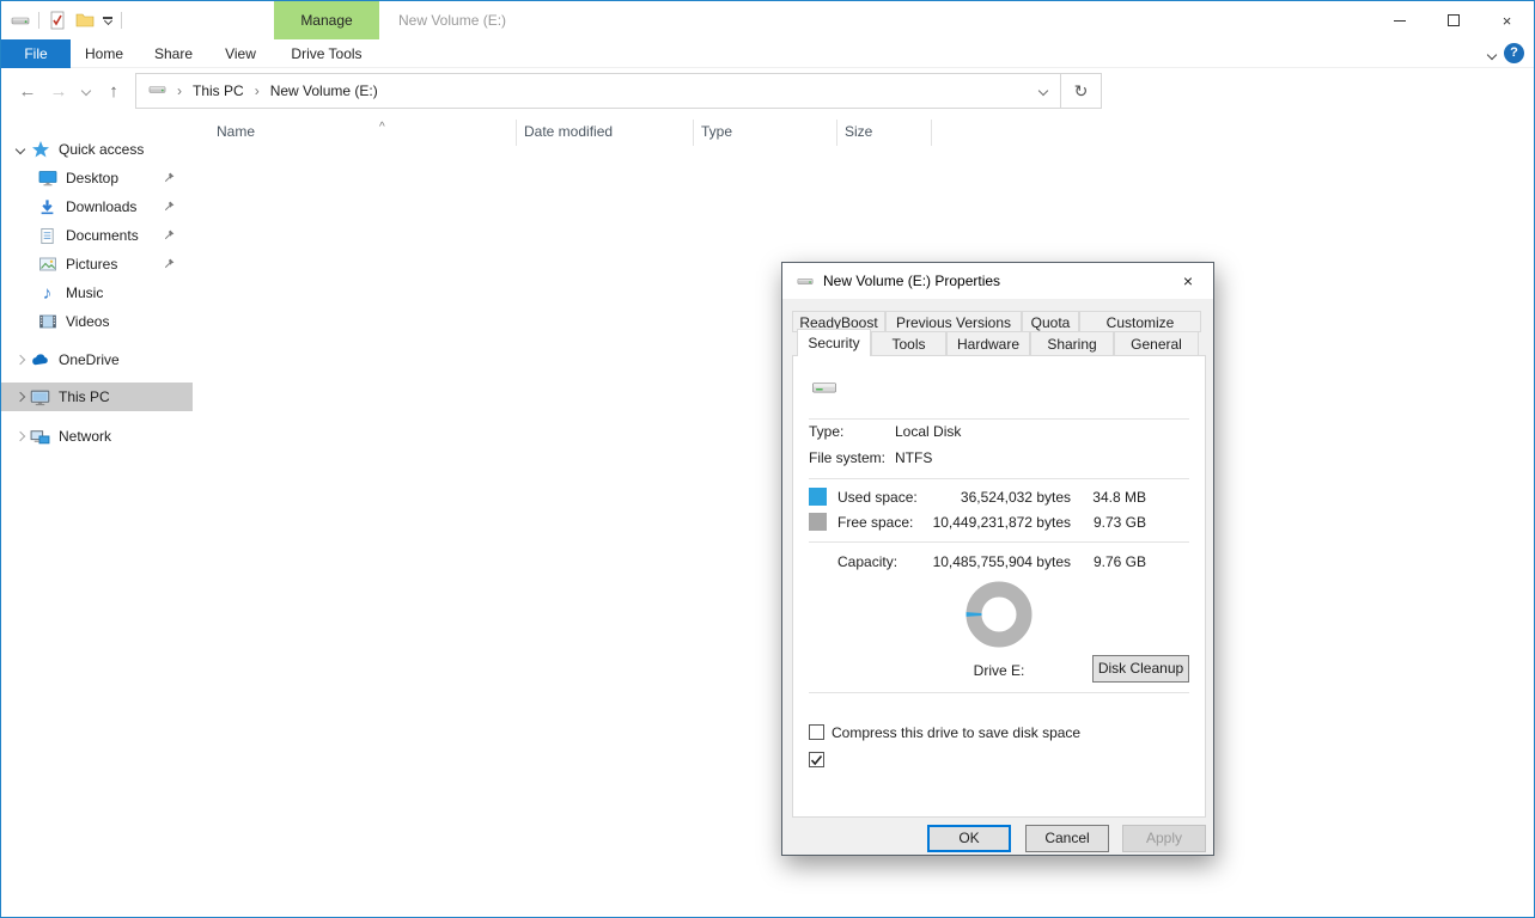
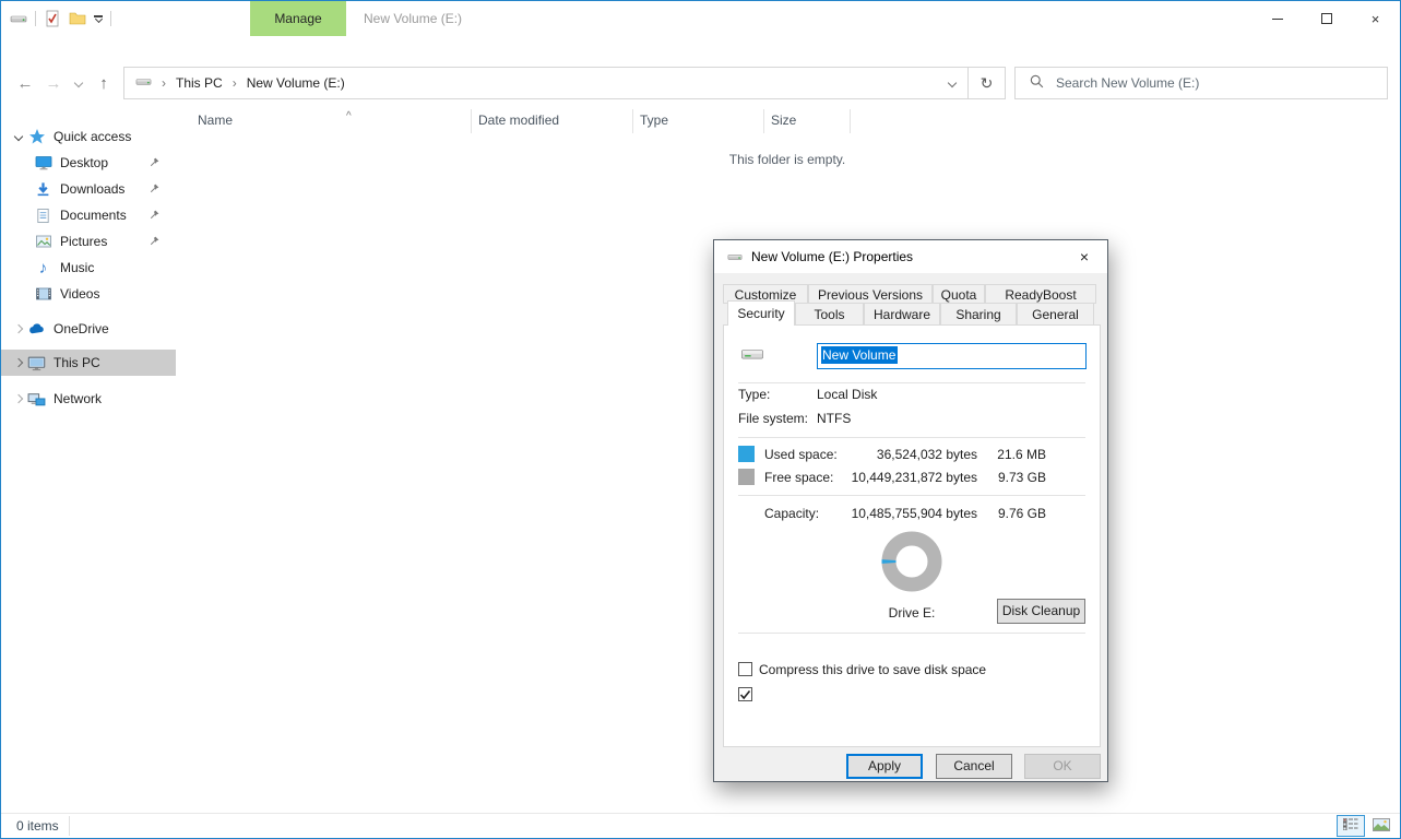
  Manage
  New Volume (E:)
  ×
- File
- Home
- Share
- View
- Drive Tools
- ?
  ←
  →
  ↑
  ›
  This PC
  ›
  New Volume (E:)
  ↻
+ Search New Volume (E:)
  Quick access
  Desktop
  Downloads
  Documents
  Pictures
  ♪
  Music
  Videos
  OneDrive
  This PC
  Network
  ^
  Name
  Date modified
  Type
  Size
+ This folder is empty.
+ 0 items
  New Volume (E:) Properties
  ×
- ReadyBoost
+ Customize
  Previous Versions
  Quota
- Customize
+ ReadyBoost
  Security
  Tools
  Hardware
  Sharing
  General
+ New Volume
  Type:
  Local Disk
  File system:
  NTFS
  Used space:
  36,524,032 bytes
- 34.8 MB
+ 21.6 MB
  Free space:
  10,449,231,872 bytes
  9.73 GB
  Capacity:
  10,485,755,904 bytes
  9.76 GB
  Drive E:
  Disk Cleanup
  Compress this drive to save disk space
- OK
+ Apply
  Cancel
- Apply
+ OK
